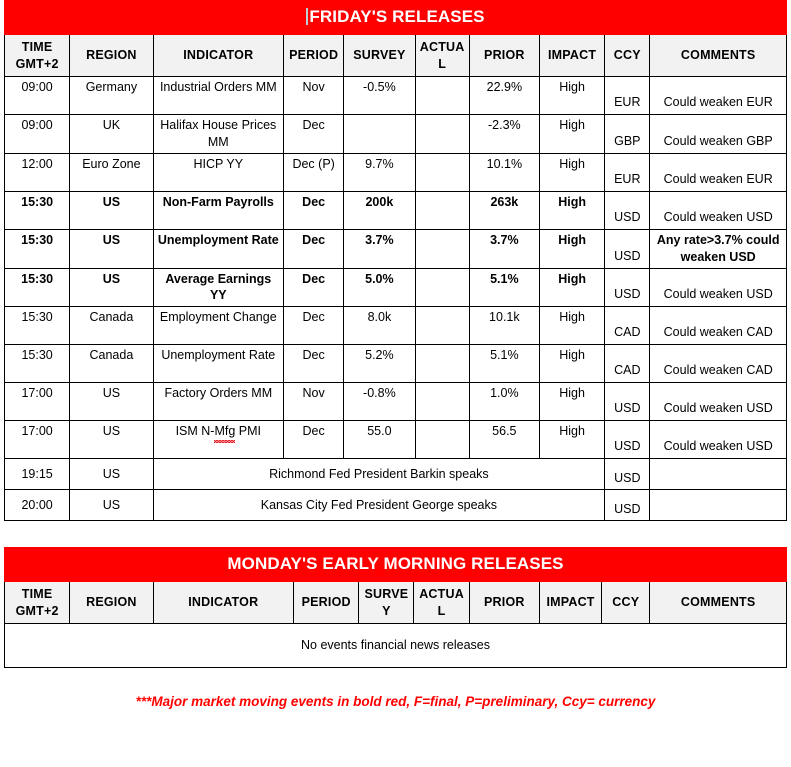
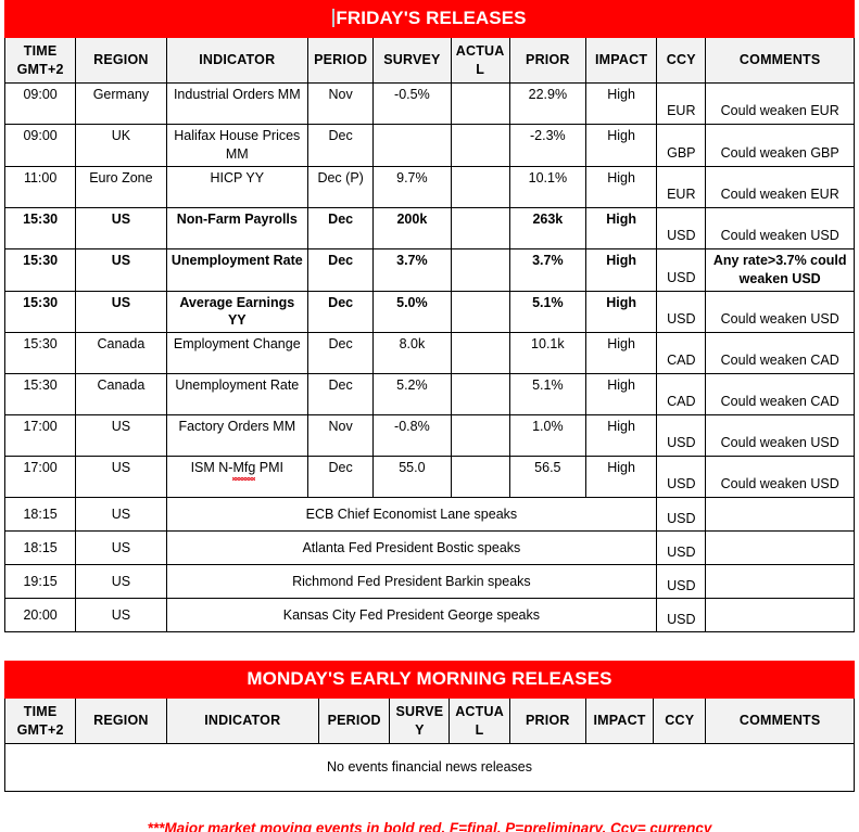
  FRIDAY'S RELEASES
  TIMEGMT+2	REGION	INDICATOR	PERIOD	SURVEY	ACTUAL	PRIOR	IMPACT	CCY	COMMENTS
  09:00	Germany	Industrial Orders MM	Nov	-0.5%		22.9%	High	EUR	Could weaken EUR
  09:00	UK	Halifax House Prices MM	Dec			-2.3%	High	GBP	Could weaken GBP
- 12:00	Euro Zone	HICP YY	Dec (P)	9.7%		10.1%	High	EUR	Could weaken EUR
+ 11:00	Euro Zone	HICP YY	Dec (P)	9.7%		10.1%	High	EUR	Could weaken EUR
  15:30	US	Non-Farm Payrolls	Dec	200k		263k	High	USD	Could weaken USD
  15:30	US	Unemployment Rate	Dec	3.7%		3.7%	High	USD	Any rate>3.7% could weaken USD
  15:30	US	Average Earnings YY	Dec	5.0%		5.1%	High	USD	Could weaken USD
  15:30	Canada	Employment Change	Dec	8.0k		10.1k	High	CAD	Could weaken CAD
  15:30	Canada	Unemployment Rate	Dec	5.2%		5.1%	High	CAD	Could weaken CAD
  17:00	US	Factory Orders MM	Nov	-0.8%		1.0%	High	USD	Could weaken USD
  17:00	US	ISM N-Mfg PMI	Dec	55.0		56.5	High	USD	Could weaken USD
+ 18:15	US	ECB Chief Economist Lane speaks	USD
+ 18:15	US	Atlanta Fed President Bostic speaks	USD
  19:15	US	Richmond Fed President Barkin speaks	USD
  20:00	US	Kansas City Fed President George speaks	USD
  MONDAY'S EARLY MORNING RELEASES
  TIMEGMT+2	REGION	INDICATOR	PERIOD	SURVEY	ACTUAL	PRIOR	IMPACT	CCY	COMMENTS
  No events financial news releases
  ***Major market moving events in bold red, F=final, P=preliminary, Ccy= currency
